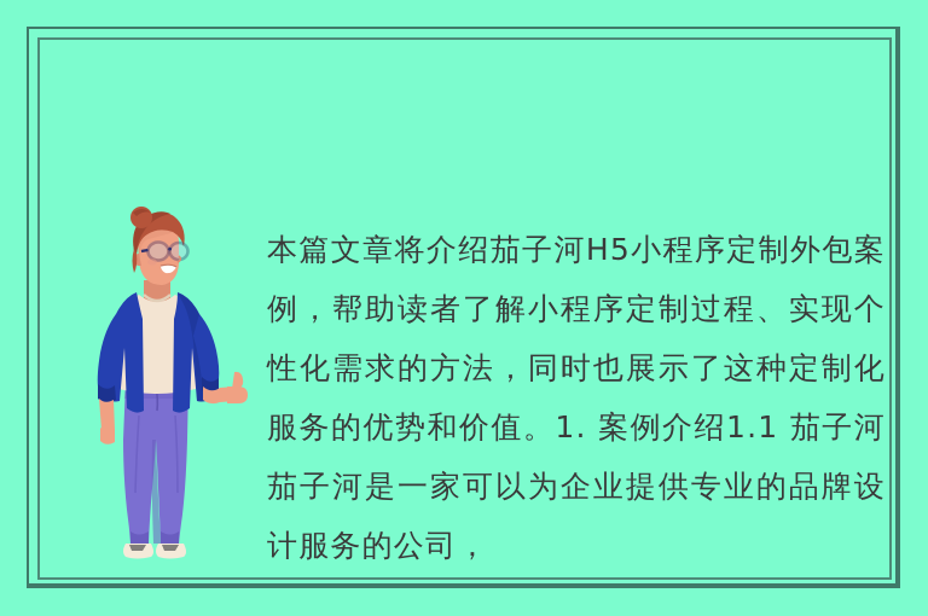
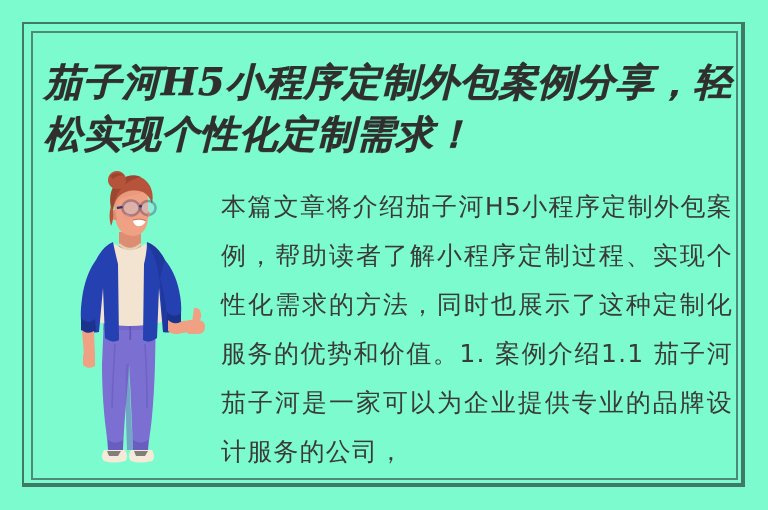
+ 茄子河H5小程序定制外包案例分享，轻松实现个性化定制需求！
  本篇文章将介绍茄子河H5小程序定制外包案例，帮助读者了解小程序定制过程、实现个性化需求的方法，同时也展示了这种定制化服务的优势和价值。1. 案例介绍1.1 茄子河茄子河是一家可以为企业提供专业的品牌设计服务的公司，
